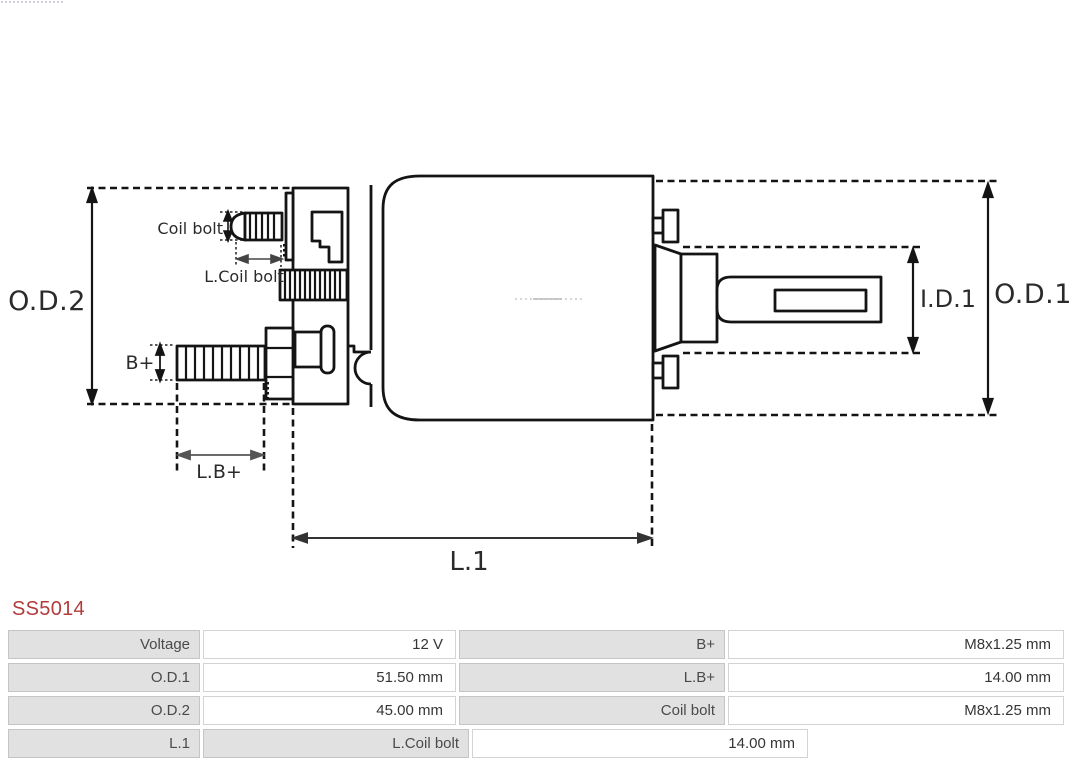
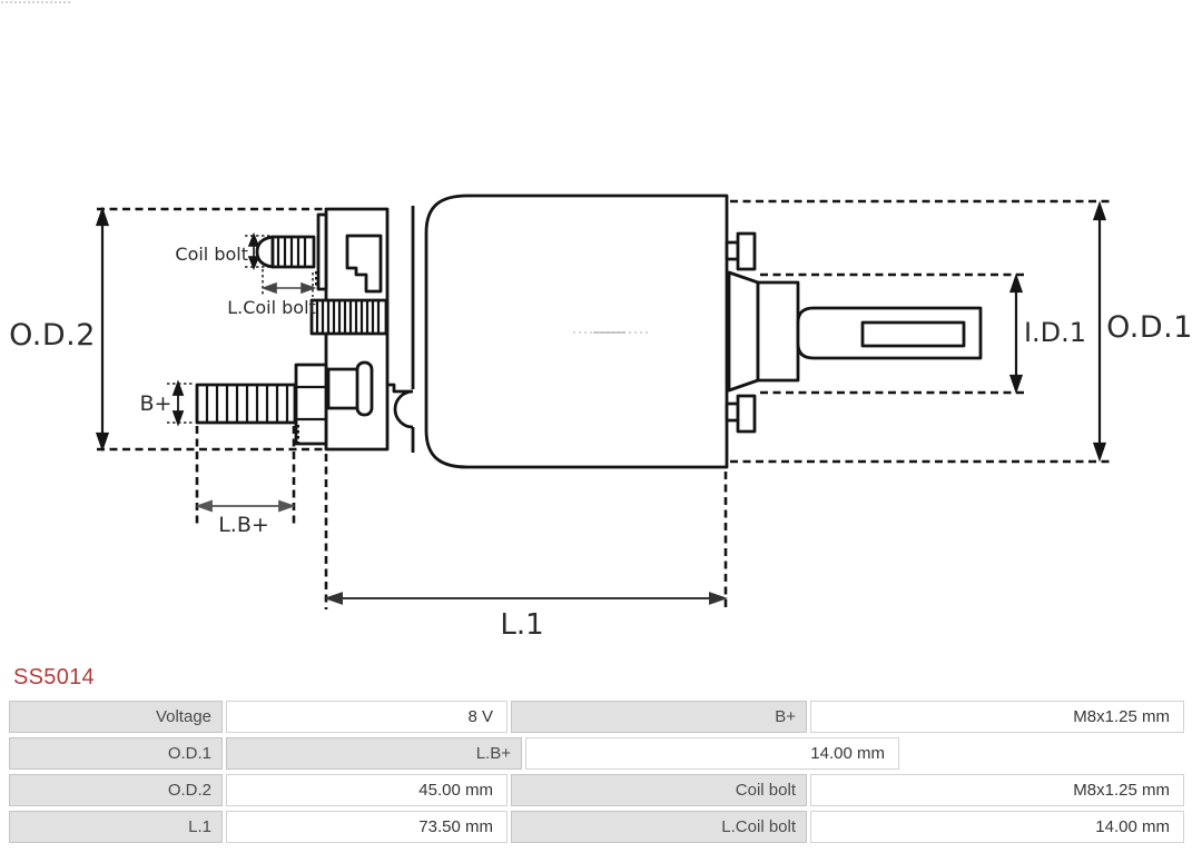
  O.D.2
  O.D.1
  I.D.1
  L.1
  B+
  L.B+
  Coil bolt
  L.Coil bolt
  SS5014
  Voltage
- 12 V
+ 8 V
  B+
  M8x1.25 mm
  O.D.1
- 51.50 mm
  L.B+
  14.00 mm
  O.D.2
  45.00 mm
  Coil bolt
  M8x1.25 mm
  L.1
+ 73.50 mm
  L.Coil bolt
  14.00 mm
